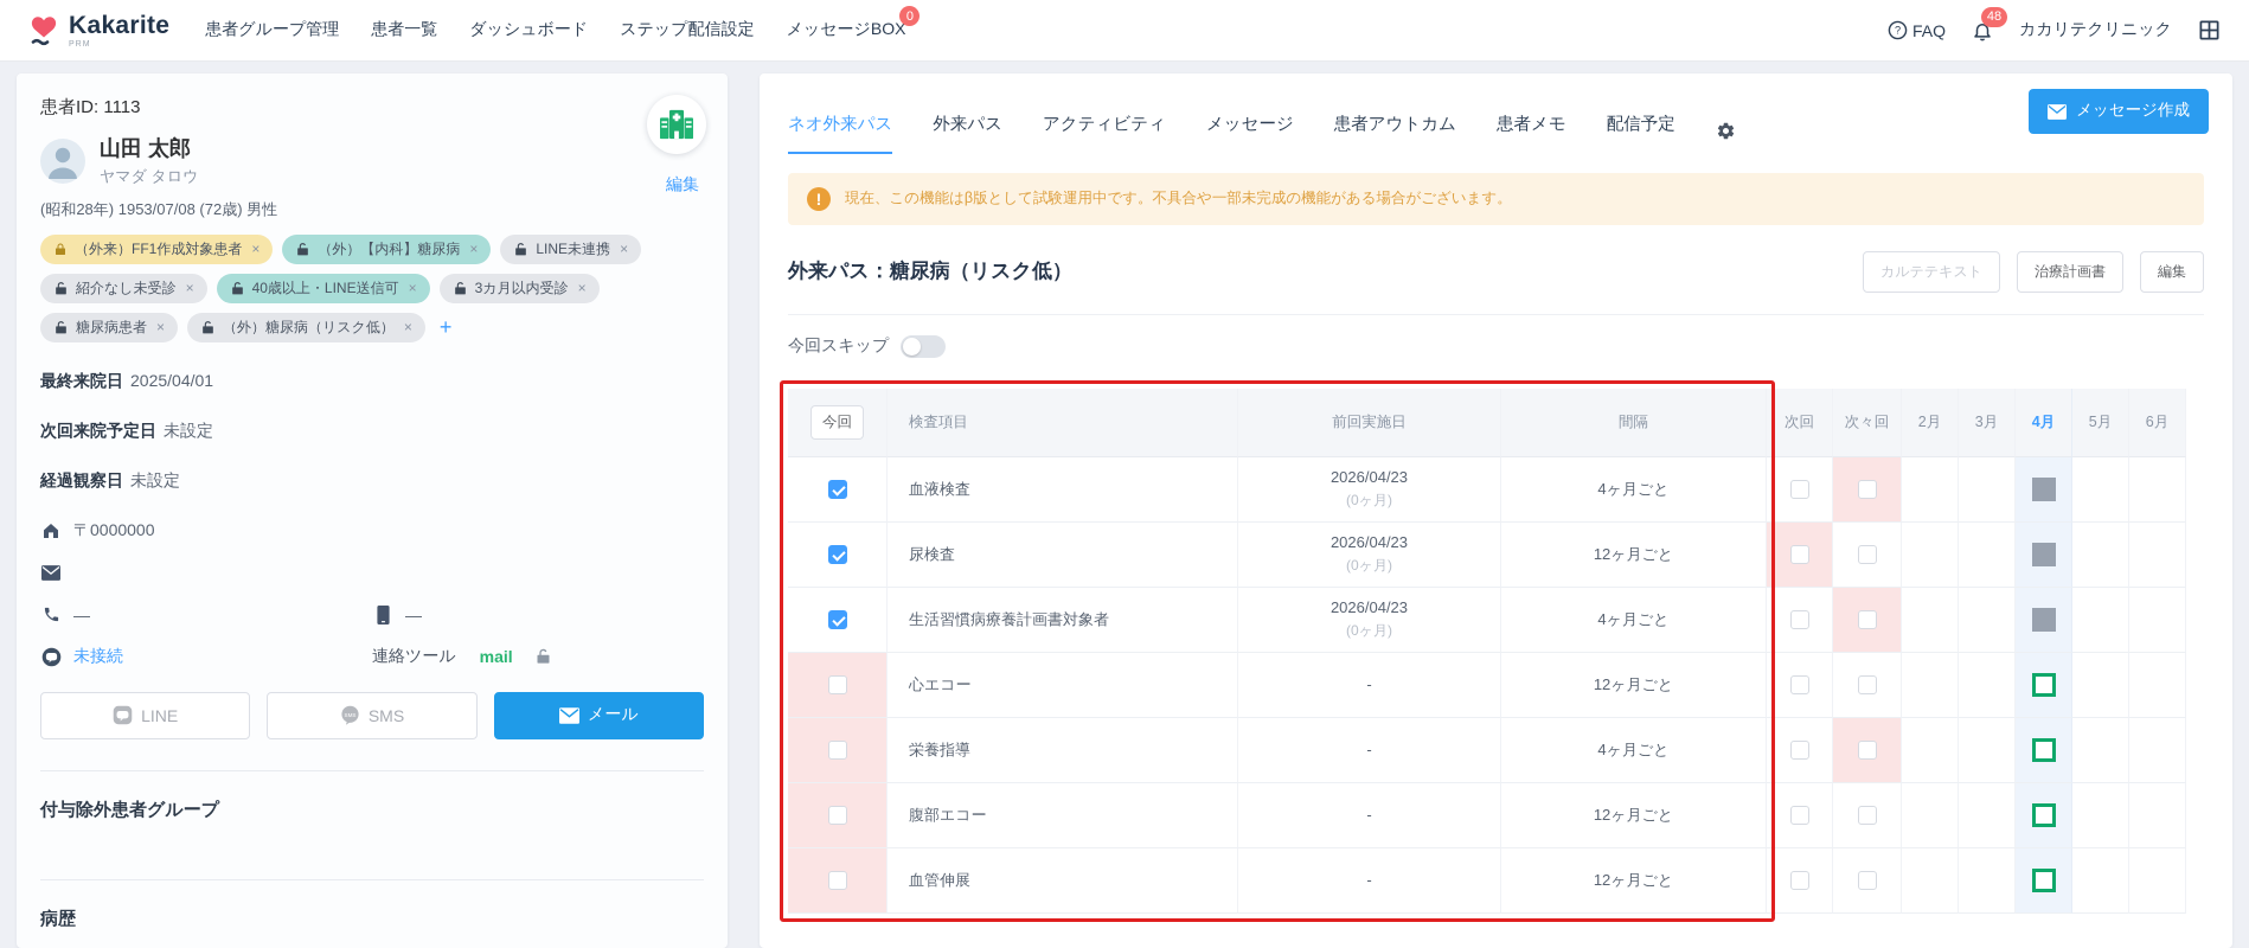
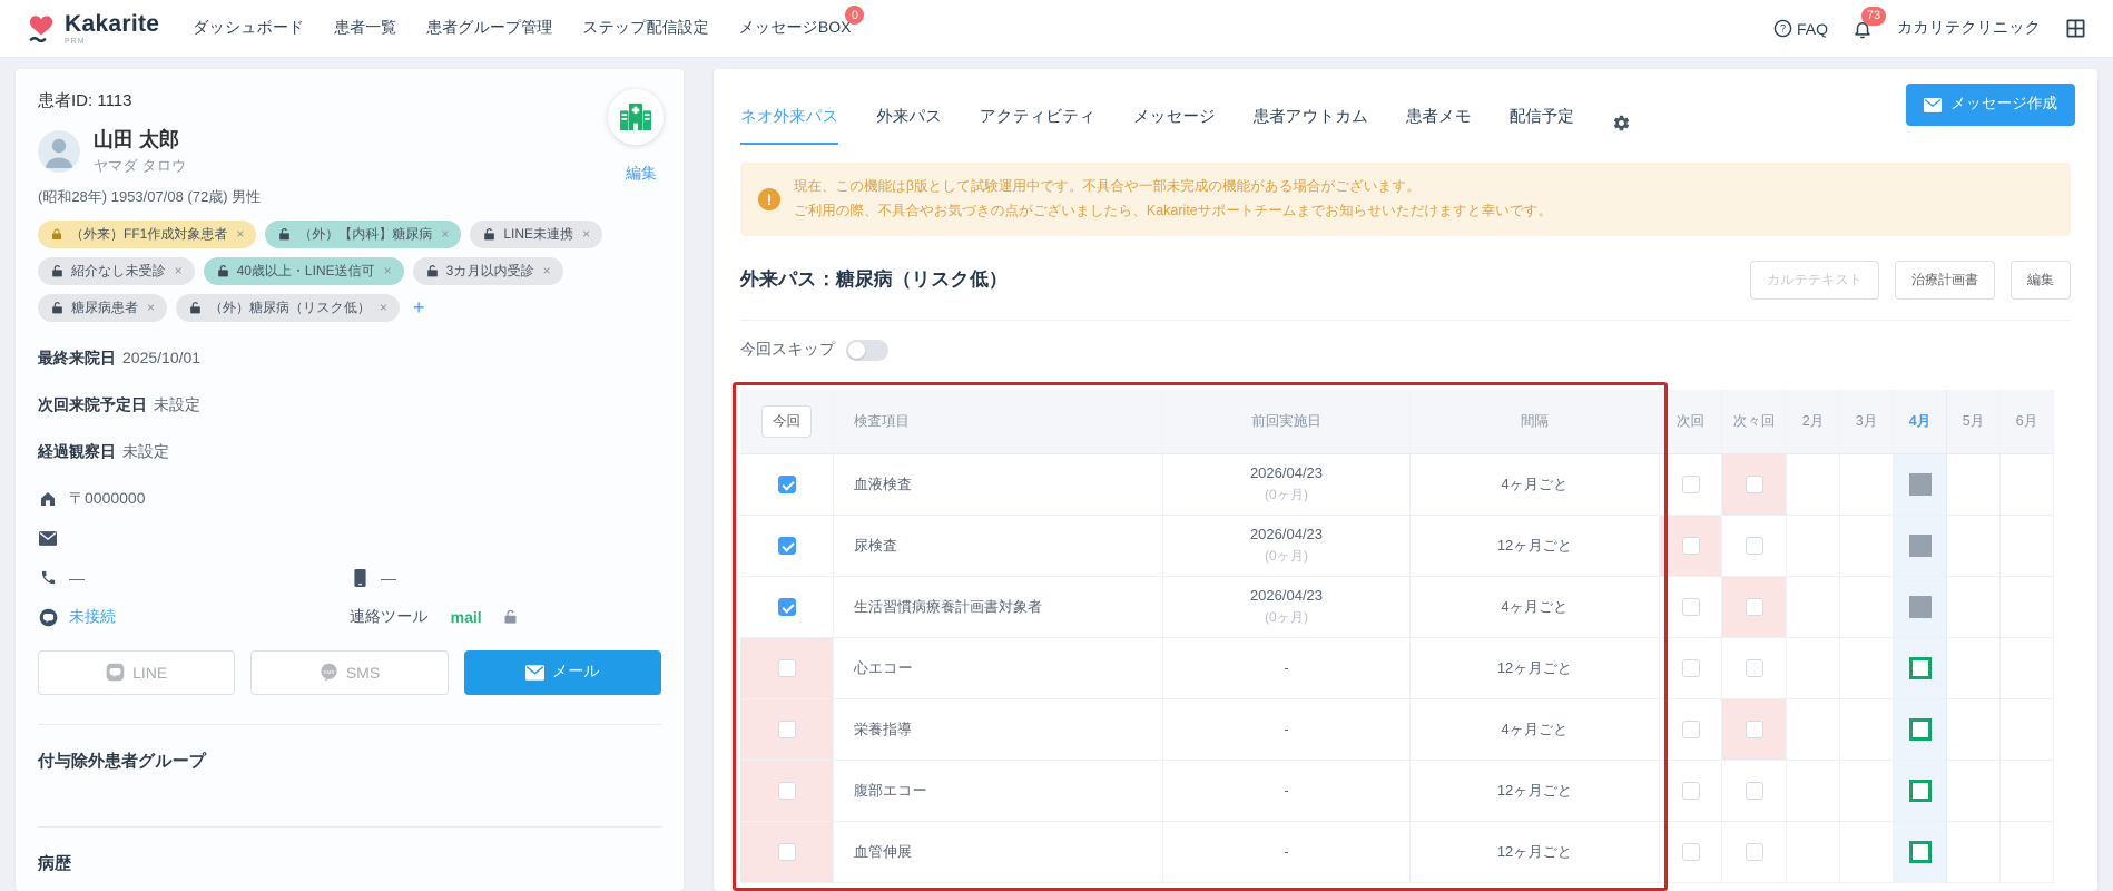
  Kakarite
- 患者グループ管理
+ ダッシュボード
  患者一覧
- ダッシュボード
+ 患者グループ管理
  ステップ配信設定
  メッセージBOX
  0
  ?
  FAQ
- 48
+ 73
  カカリテクリニック
  患者ID: 1113
  編集
  山田 太郎
  ヤマダ タロウ
  (昭和28年) 1953/07/08 (72歳) 男性
  （外来）FF1作成対象患者
  ×
  （外）【内科】糖尿病
  ×
  LINE未連携
  ×
  紹介なし未受診
  ×
  40歳以上・LINE送信可
  ×
  3カ月以内受診
  ×
  糖尿病患者
  ×
  （外）糖尿病（リスク低）
  ×
  +
- 最終来院日 2025/04/01
+ 最終来院日 2025/10/01
  次回来院予定日 未設定
  経過観察日 未設定
  〒0000000
  —
  —
  未接続
  連絡ツール
  mail
  LINE
  SMS
  メール
  付与除外患者グループ
  病歴
  メッセージ作成
  ネオ外来パス
  外来パス
  アクティビティ
  メッセージ
  患者アウトカム
  患者メモ
  配信予定
  !
  現在、この機能はβ版として試験運用中です。不具合や一部未完成の機能がある場合がございます。
+ ご利用の際、不具合やお気づきの点がございましたら、Kakariteサポートチームまでお知らせいただけますと幸いです。
  外来パス：糖尿病（リスク低）
  カルテテキスト
  治療計画書
  編集
  今回スキップ
  今回
  検査項目
  前回実施日
  間隔
  次回
  次々回
  2月
  3月
  4月
  5月
  6月
  血液検査
  2026/04/23
  (0ヶ月)
  4ヶ月ごと
  尿検査
  2026/04/23
  (0ヶ月)
  12ヶ月ごと
  生活習慣病療養計画書対象者
  2026/04/23
  (0ヶ月)
  4ヶ月ごと
  心エコー
  -
  12ヶ月ごと
  栄養指導
  -
  4ヶ月ごと
  腹部エコー
  -
  12ヶ月ごと
  血管伸展
  -
  12ヶ月ごと
